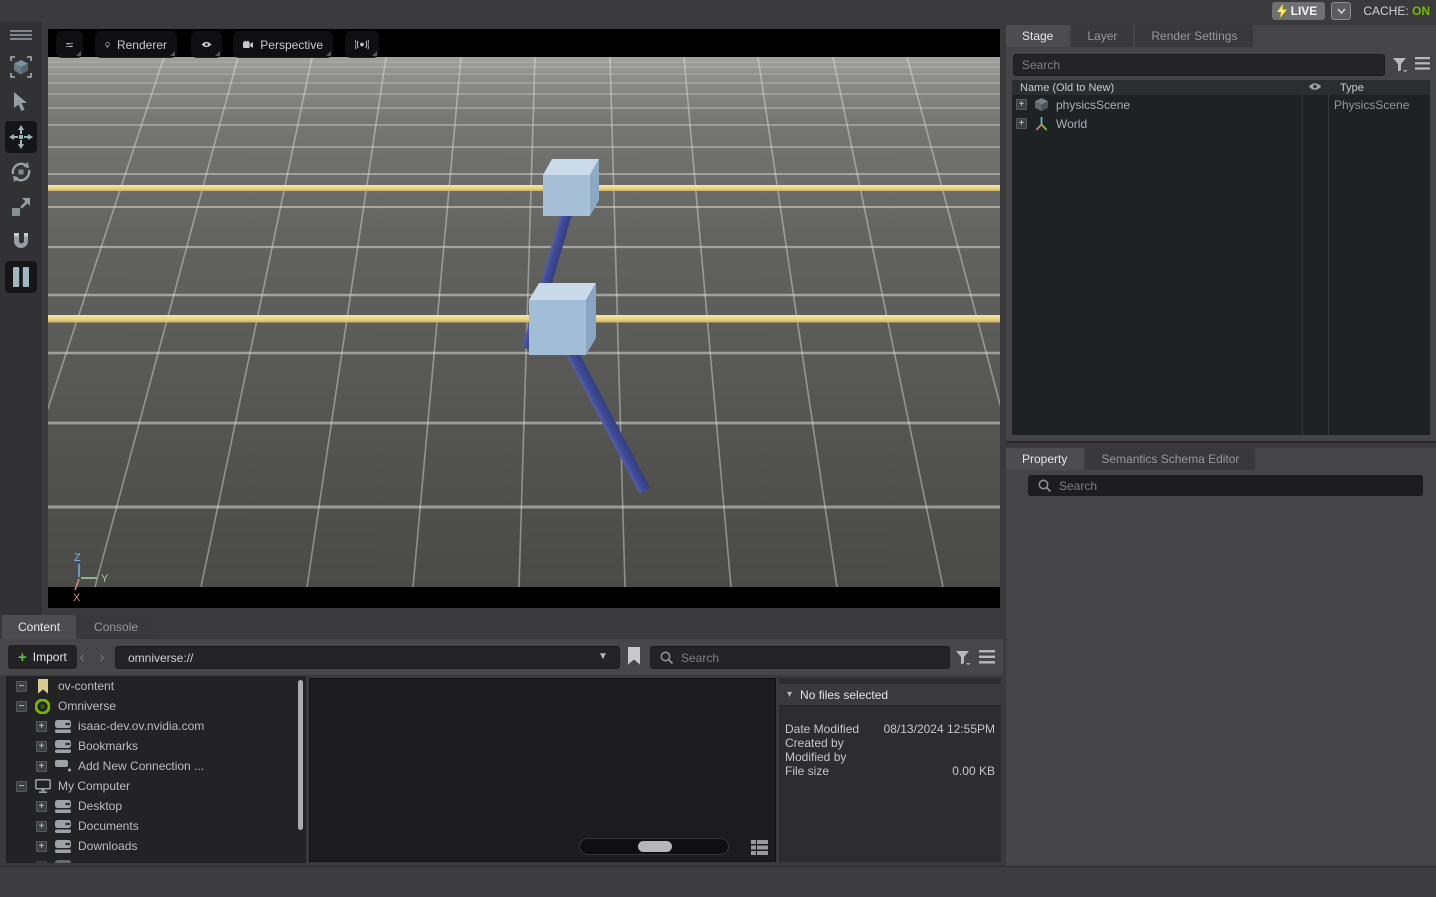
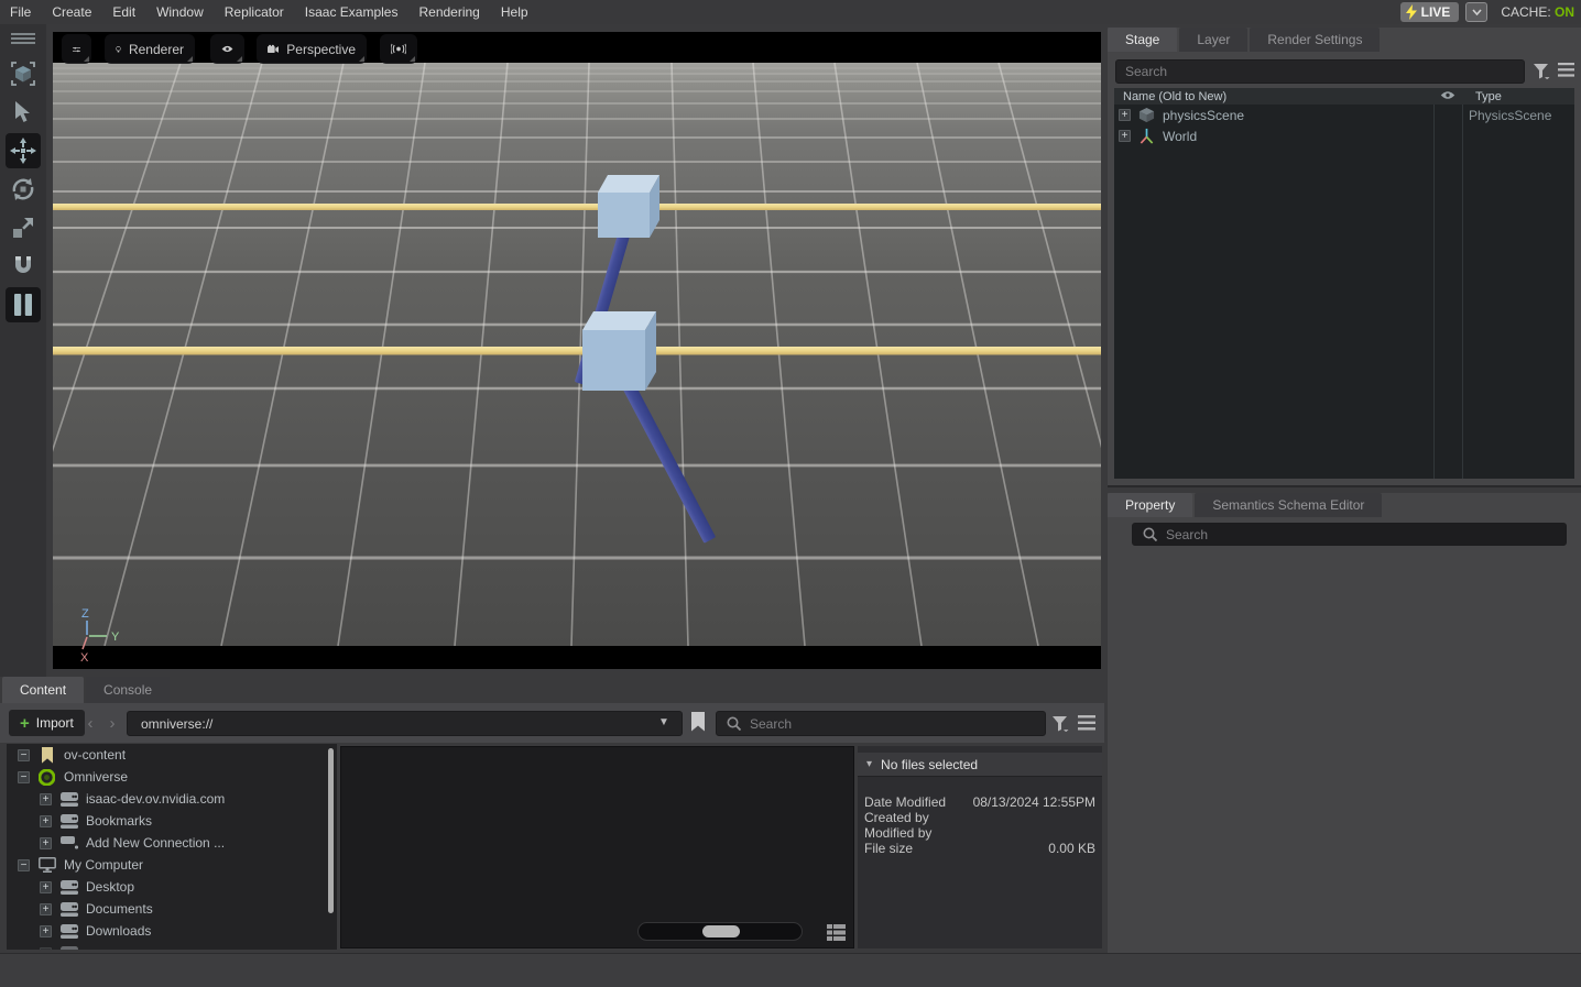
+ File
+ Create
+ Edit
+ Window
+ Replicator
+ Isaac Examples
+ Rendering
+ Help
  LIVE
  CACHE: ON
  Z
  Y
  X
  Renderer
  Perspective
  Stage
  Layer
  Render Settings
  Search
  Name (Old to New)
  Type
  +
  physicsScene
  PhysicsScene
  +
  World
  Property
  Semantics Schema Editor
  Search
  Content
  Console
  +
  Import
  ‹
  ›
  omniverse://
  ▼
  Search
  −
  ov-content
  −
  Omniverse
  +
  isaac-dev.ov.nvidia.com
  +
  Bookmarks
  +
  Add New Connection ...
  −
  My Computer
  +
  Desktop
  +
  Documents
  +
  Downloads
  ▾
  No files selected
  Date Modified
  08/13/2024 12:55PM
  Created by
  Modified by
  File size
  0.00 KB
